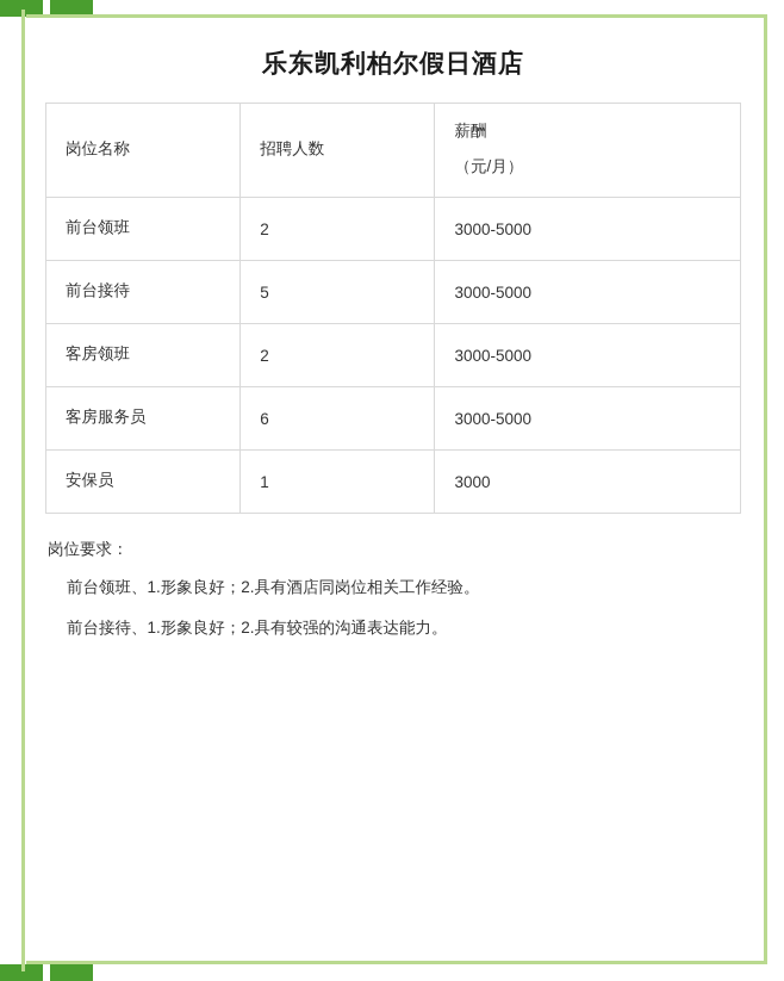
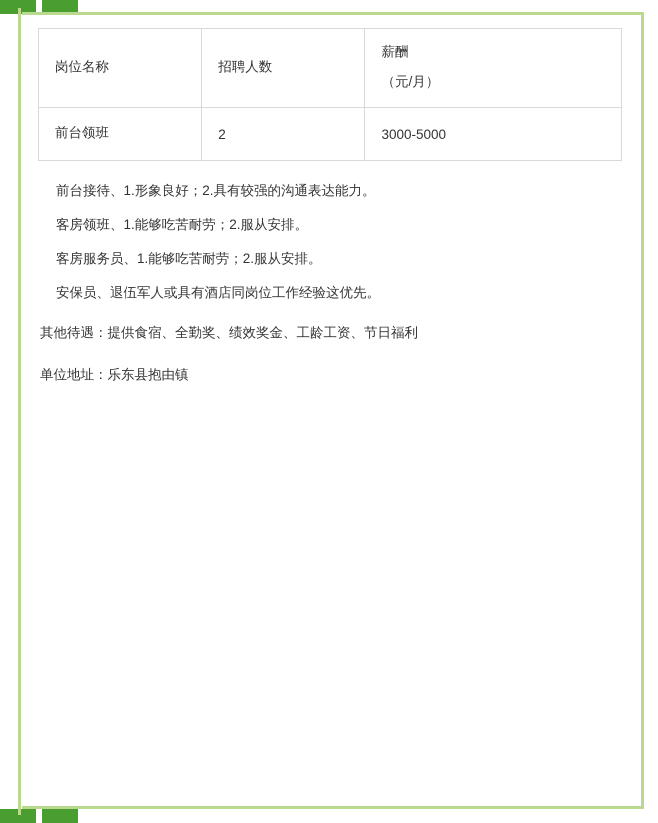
- 乐东凯利柏尔假日酒店
  岗位名称	招聘人数	薪酬 （元/月）
  前台领班	2	3000-5000
- 前台接待	5	3000-5000
- 客房领班	2	3000-5000
- 客房服务员	6	3000-5000
- 安保员	1	3000
- 岗位要求：
- 前台领班、1.形象良好；2.具有酒店同岗位相关工作经验。
  前台接待、1.形象良好；2.具有较强的沟通表达能力。
+ 客房领班、1.能够吃苦耐劳；2.服从安排。
+ 客房服务员、1.能够吃苦耐劳；2.服从安排。
+ 安保员、退伍军人或具有酒店同岗位工作经验这优先。
+ 其他待遇：提供食宿、全勤奖、绩效奖金、工龄工资、节日福利
+ 单位地址：乐东县抱由镇
